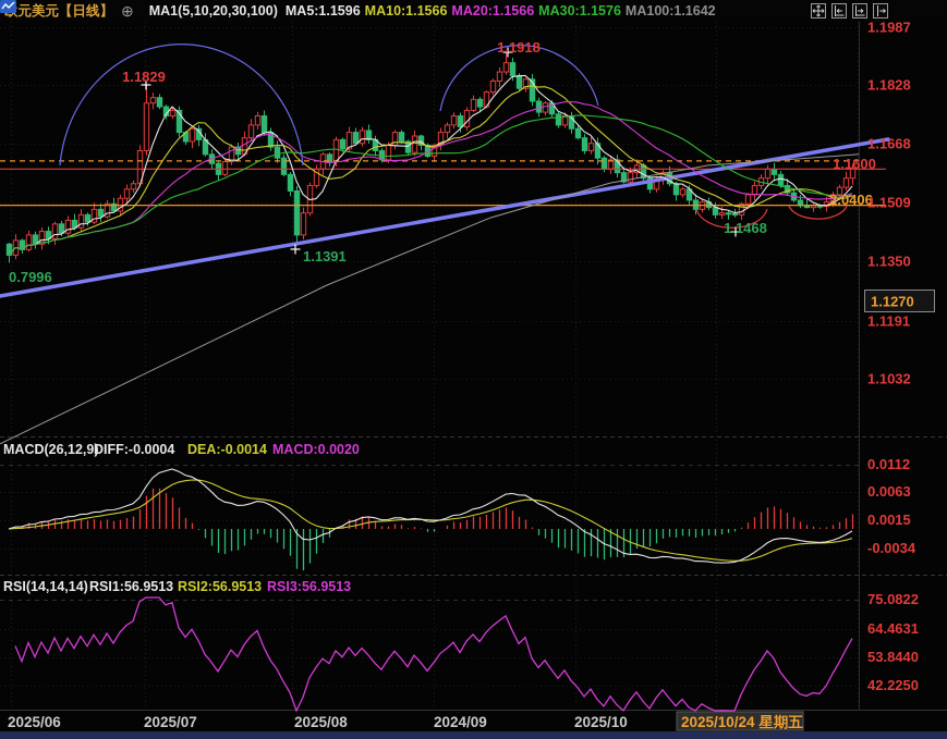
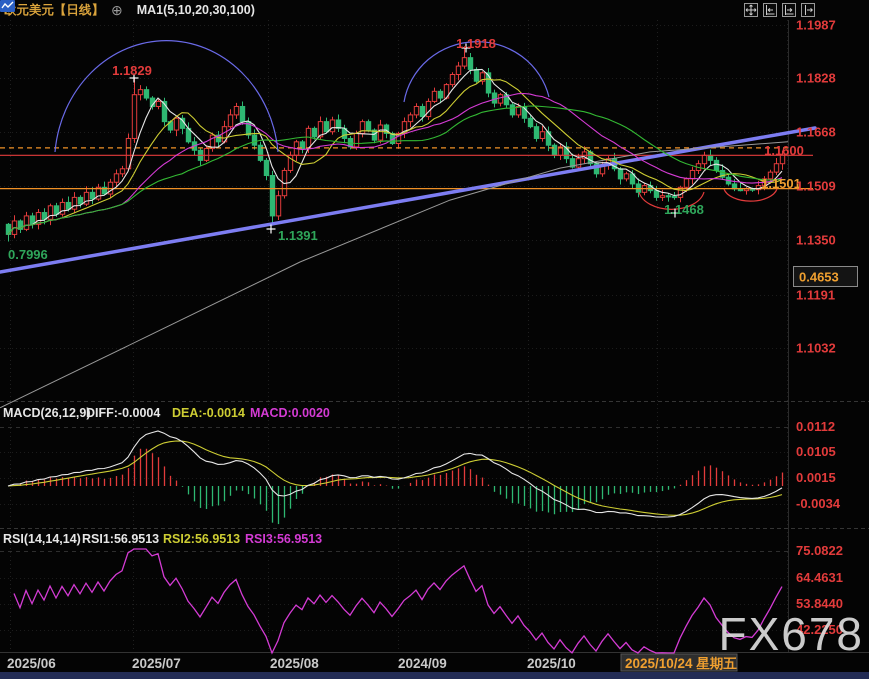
  1.1829
  1.1918
  1.1391
  0.7996
  1.1468
  1.1600
- 2.0406
+ 1.1501
  1.1987
  1.1828
  1.1668
  1.1509
  1.1350
  1.1191
  1.1032
- 1.1270
+ 0.4653
  MACD(26,12,9)
  DIFF:-0.0004
  DEA:-0.0014
  MACD:0.0020
  0.0112
- 0.0063
+ 0.0105
  0.0015
  -0.0034
  RSI(14,14,14)
  RSI1:56.9513
  RSI2:56.9513
  RSI3:56.9513
  75.0822
  64.4631
  53.8440
  42.2250
  2025/06
  2025/07
  2025/08
  2024/09
  2025/10
  2025/10/24 星期五
+ FX678
  元美元
  【日线】
  ⊕
  MA1(5,10,20,30,100)
- MA5:1.1596 MA10:1.1566 MA20:1.1566 MA30:1.1576 MA100:1.1642
